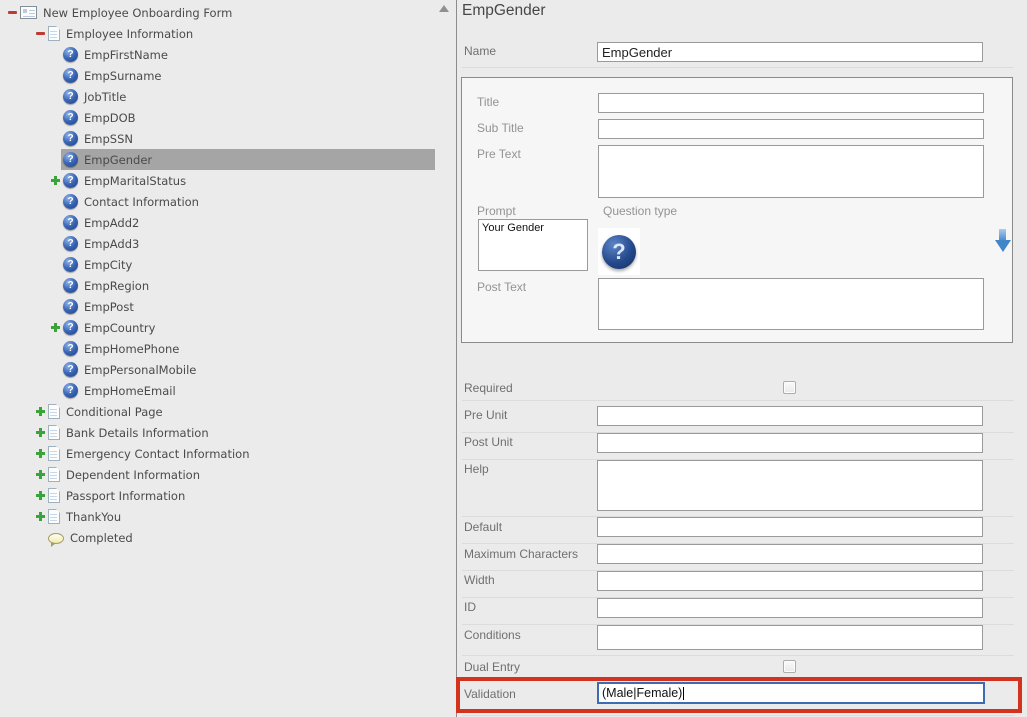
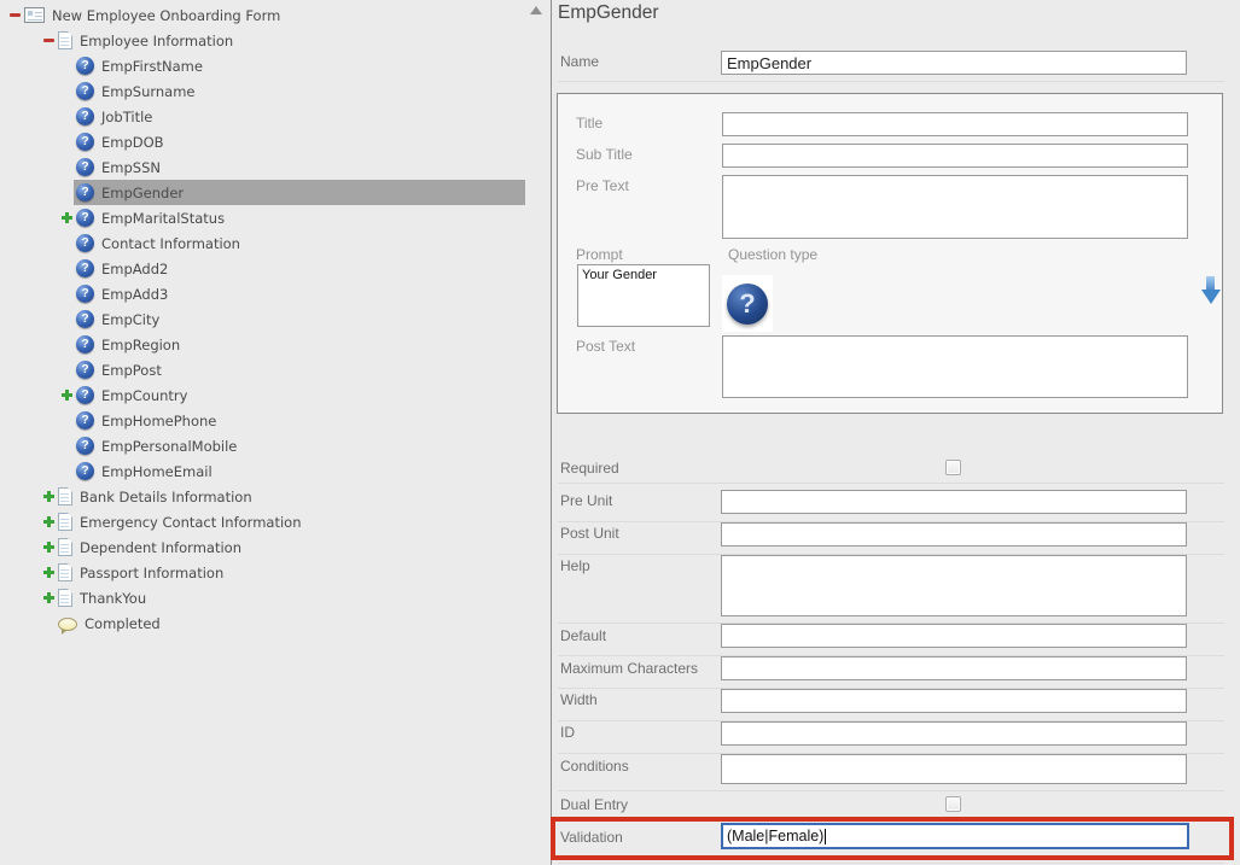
  New Employee Onboarding Form
  Employee Information
  ?
  EmpFirstName
  ?
  EmpSurname
  ?
  JobTitle
  ?
  EmpDOB
  ?
  EmpSSN
  ?
  EmpGender
  ?
  EmpMaritalStatus
  ?
  Contact Information
  ?
  EmpAdd2
  ?
  EmpAdd3
  ?
  EmpCity
  ?
  EmpRegion
  ?
  EmpPost
  ?
  EmpCountry
  ?
  EmpHomePhone
  ?
  EmpPersonalMobile
  ?
  EmpHomeEmail
- Conditional Page
  Bank Details Information
  Emergency Contact Information
  Dependent Information
  Passport Information
  ThankYou
  Completed
  EmpGender
  Name
  EmpGender
  Title
  Sub Title
  Pre Text
  Prompt
  Your Gender
  Question type
  ?
  Post Text
  Required
  Pre Unit
  Post Unit
  Help
  Default
  Maximum Characters
  Width
  ID
  Conditions
  Dual Entry
  Validation
  (Male|Female)
